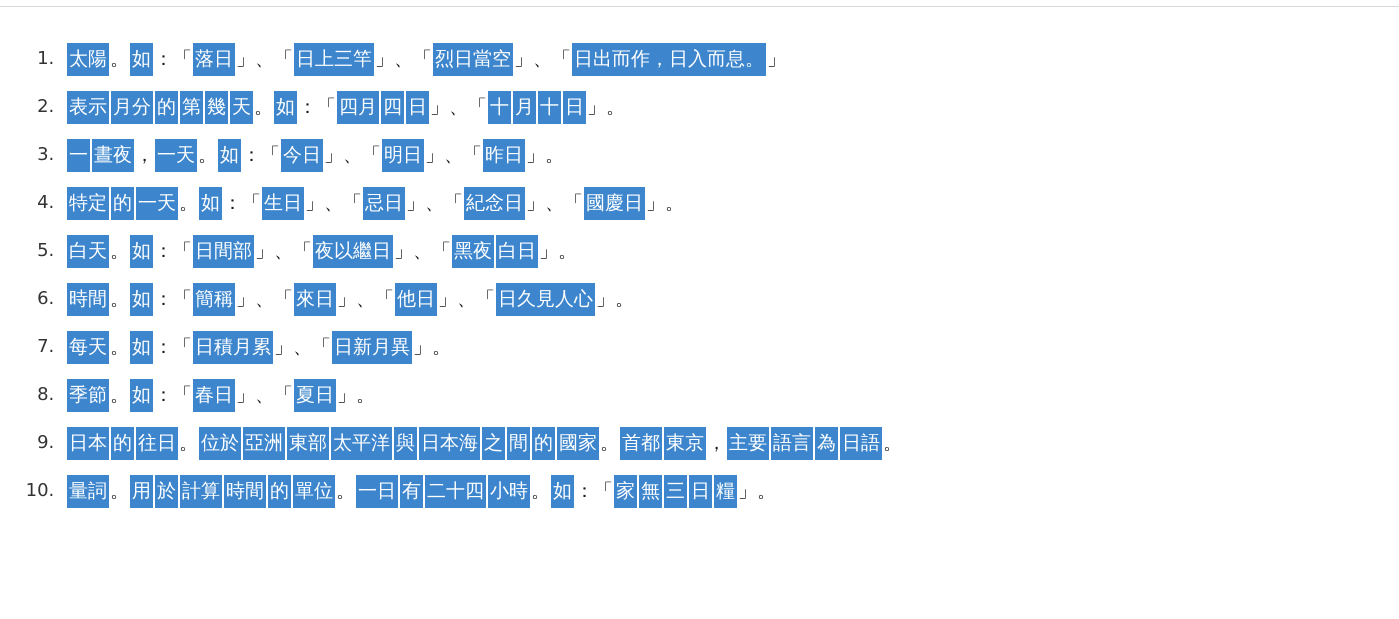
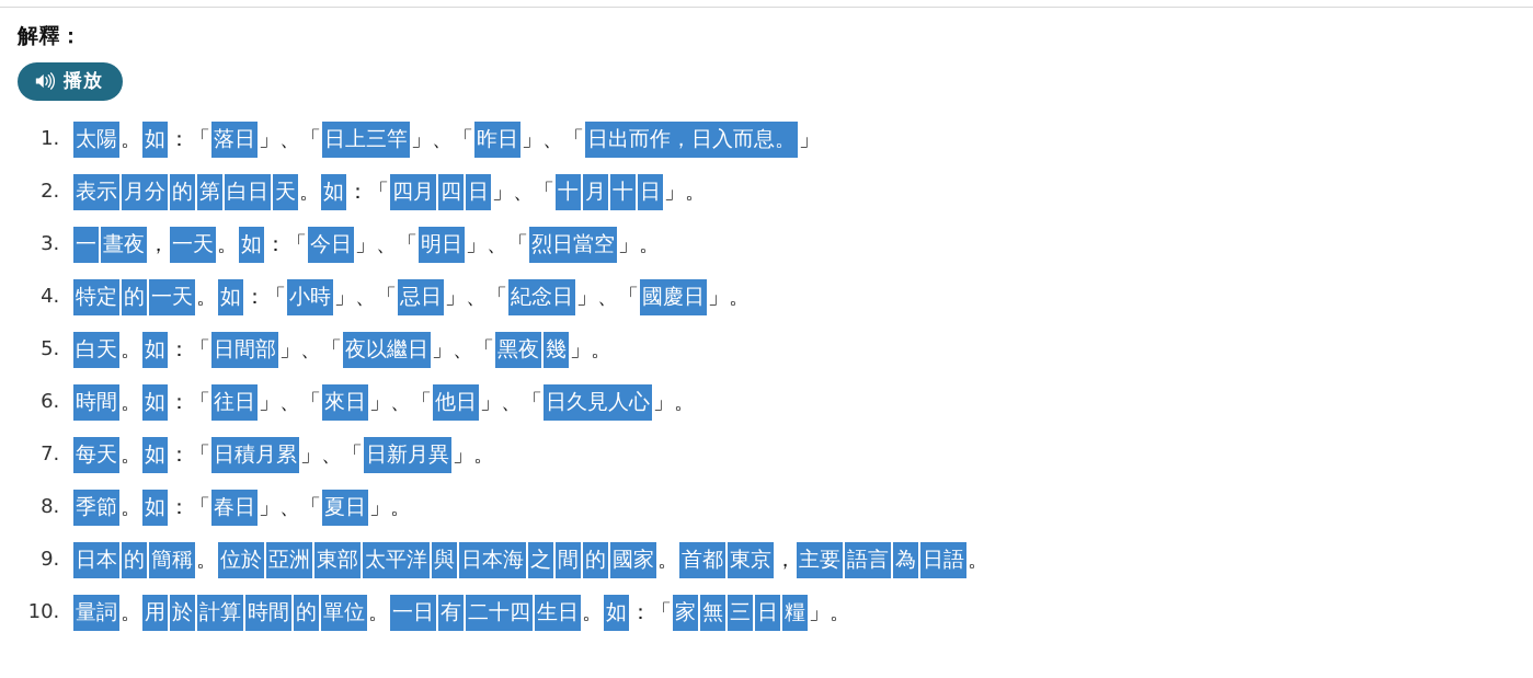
+ 解釋：
+ 播放
- 太陽 。 如 ：「 落日 」、「 日上三竿 」、「 烈日當空 」、「 日出而作，日入而息。 」
+ 太陽 。 如 ：「 落日 」、「 日上三竿 」、「 昨日 」、「 日出而作，日入而息。 」
- 表示 月分 的 第 幾 天 。 如 ：「 四月 四 日 」、「 十 月 十 日 」。
+ 表示 月分 的 第 白日 天 。 如 ：「 四月 四 日 」、「 十 月 十 日 」。
- 一 晝夜 ， 一天 。 如 ：「 今日 」、「 明日 」、「 昨日 」。
+ 一 晝夜 ， 一天 。 如 ：「 今日 」、「 明日 」、「 烈日當空 」。
- 特定 的 一天 。 如 ：「 生日 」、「 忌日 」、「 紀念日 」、「 國慶日 」。
+ 特定 的 一天 。 如 ：「 小時 」、「 忌日 」、「 紀念日 」、「 國慶日 」。
- 白天 。 如 ：「 日間部 」、「 夜以繼日 」、「 黑夜 白日 」。
+ 白天 。 如 ：「 日間部 」、「 夜以繼日 」、「 黑夜 幾 」。
- 時間 。 如 ：「 簡稱 」、「 來日 」、「 他日 」、「 日久見人心 」。
+ 時間 。 如 ：「 往日 」、「 來日 」、「 他日 」、「 日久見人心 」。
  每天 。 如 ：「 日積月累 」、「 日新月異 」。
  季節 。 如 ：「 春日 」、「 夏日 」。
- 日本 的 往日 。 位於 亞洲 東部 太平洋 與 日本海 之 間 的 國家 。 首都 東京 ， 主要 語言 為 日語 。
+ 日本 的 簡稱 。 位於 亞洲 東部 太平洋 與 日本海 之 間 的 國家 。 首都 東京 ， 主要 語言 為 日語 。
- 量詞 。 用 於 計算 時間 的 單位 。 一日 有 二十四 小時 。 如 ：「 家 無 三 日 糧 」。
+ 量詞 。 用 於 計算 時間 的 單位 。 一日 有 二十四 生日 。 如 ：「 家 無 三 日 糧 」。
